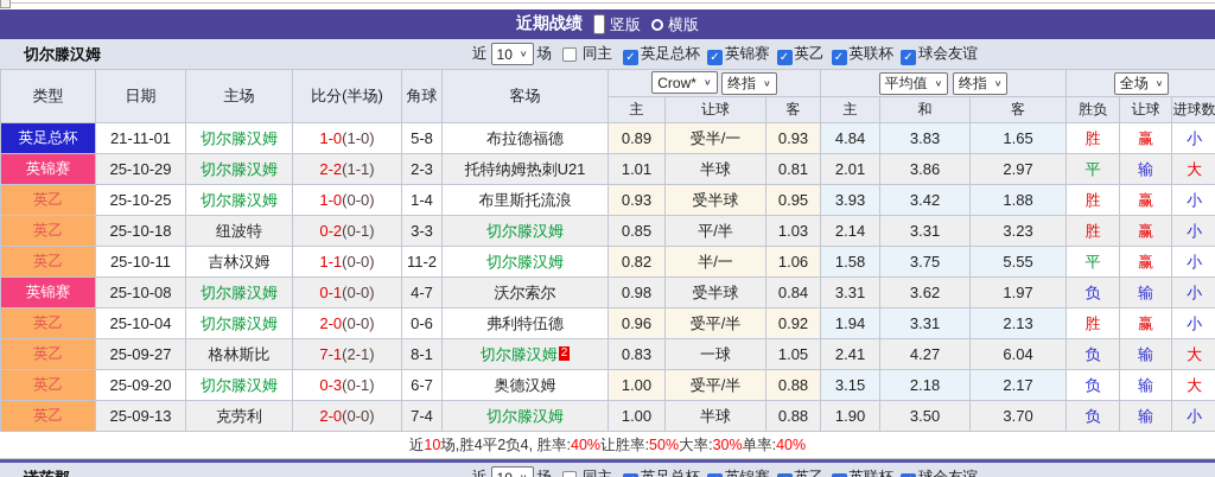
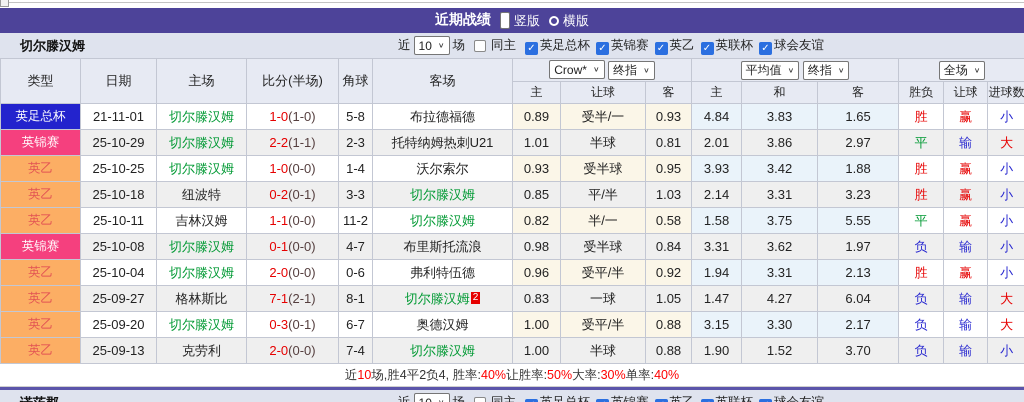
  近期战绩
  竖版
  横版
  切尔滕汉姆
  近
  10
  ∨
  场
  同主
  英足总杯 英锦赛 英乙 英联杯 球会友谊
  类型	日期	主场	比分(半场)	角球	客场	Crow* ∨ 终指 ∨	平均值 ∨ 终指 ∨	全场 ∨
  主	让球	客	主	和	客	胜负	让球	进球数
  英足总杯	21-11-01	切尔滕汉姆	1-0(1-0)	5-8	布拉德福德	0.89	受半/一	0.93	4.84	3.83	1.65	胜	赢	小
  英锦赛	25-10-29	切尔滕汉姆	2-2(1-1)	2-3	托特纳姆热刺U21	1.01	半球	0.81	2.01	3.86	2.97	平	输	大
- 英乙	25-10-25	切尔滕汉姆	1-0(0-0)	1-4	布里斯托流浪	0.93	受半球	0.95	3.93	3.42	1.88	胜	赢	小
+ 英乙	25-10-25	切尔滕汉姆	1-0(0-0)	1-4	沃尔索尔	0.93	受半球	0.95	3.93	3.42	1.88	胜	赢	小
  英乙	25-10-18	纽波特	0-2(0-1)	3-3	切尔滕汉姆	0.85	平/半	1.03	2.14	3.31	3.23	胜	赢	小
- 英乙	25-10-11	吉林汉姆	1-1(0-0)	11-2	切尔滕汉姆	0.82	半/一	1.06	1.58	3.75	5.55	平	赢	小
+ 英乙	25-10-11	吉林汉姆	1-1(0-0)	11-2	切尔滕汉姆	0.82	半/一	0.58	1.58	3.75	5.55	平	赢	小
- 英锦赛	25-10-08	切尔滕汉姆	0-1(0-0)	4-7	沃尔索尔	0.98	受半球	0.84	3.31	3.62	1.97	负	输	小
+ 英锦赛	25-10-08	切尔滕汉姆	0-1(0-0)	4-7	布里斯托流浪	0.98	受半球	0.84	3.31	3.62	1.97	负	输	小
  英乙	25-10-04	切尔滕汉姆	2-0(0-0)	0-6	弗利特伍德	0.96	受平/半	0.92	1.94	3.31	2.13	胜	赢	小
- 英乙	25-09-27	格林斯比	7-1(2-1)	8-1	切尔滕汉姆 2	0.83	一球	1.05	2.41	4.27	6.04	负	输	大
+ 英乙	25-09-27	格林斯比	7-1(2-1)	8-1	切尔滕汉姆 2	0.83	一球	1.05	1.47	4.27	6.04	负	输	大
- 英乙	25-09-20	切尔滕汉姆	0-3(0-1)	6-7	奥德汉姆	1.00	受平/半	0.88	3.15	2.18	2.17	负	输	大
+ 英乙	25-09-20	切尔滕汉姆	0-3(0-1)	6-7	奥德汉姆	1.00	受平/半	0.88	3.15	3.30	2.17	负	输	大
- 英乙	25-09-13	克劳利	2-0(0-0)	7-4	切尔滕汉姆	1.00	半球	0.88	1.90	3.50	3.70	负	输	小
+ 英乙	25-09-13	克劳利	2-0(0-0)	7-4	切尔滕汉姆	1.00	半球	0.88	1.90	1.52	3.70	负	输	小
  近
  10
  场,胜4平2负4, 胜率:
  40%
  让胜率:
  50%
  大率:
  30%
  单率:
  40%
